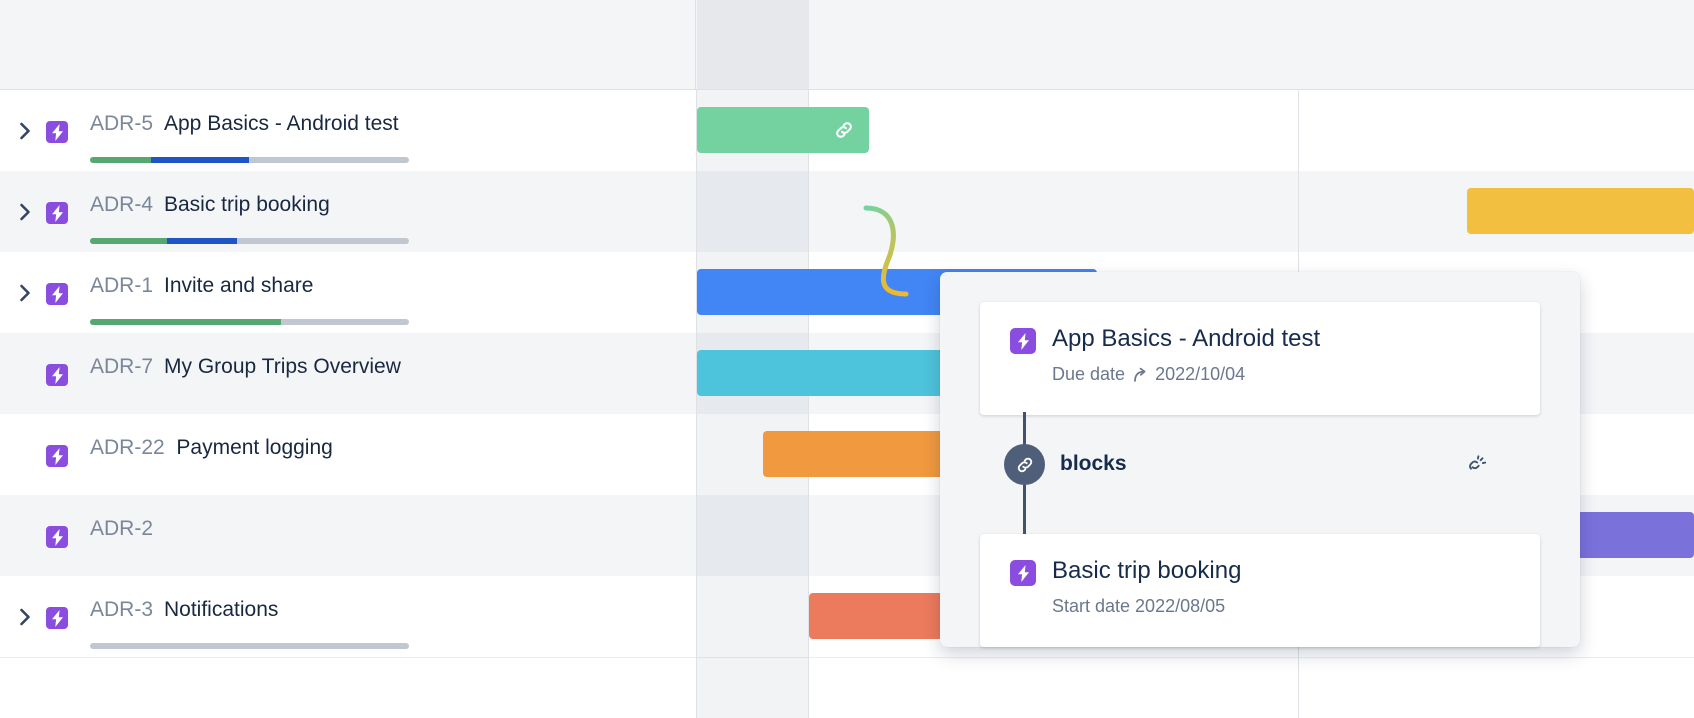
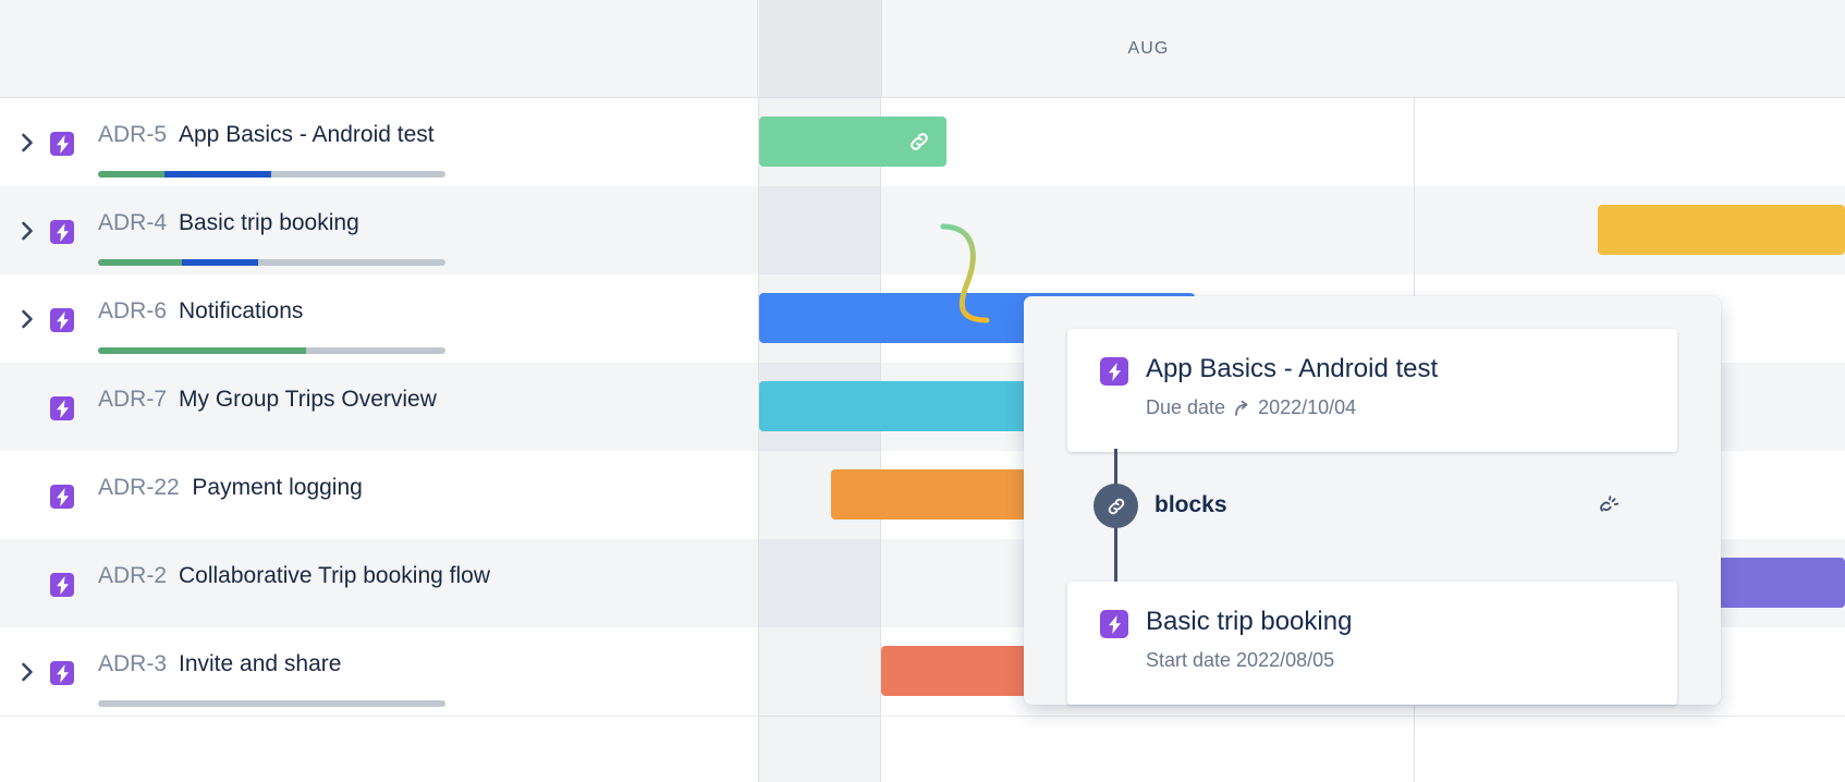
+ AUG
  ADR-5
  App Basics - Android test
  ADR-4
  Basic trip booking
- ADR-1
+ ADR-6
- Invite and share
+ Notifications
  ADR-7
  My Group Trips Overview
  ADR-22
  Payment logging
  ADR-2
+ Collaborative Trip booking flow
  ADR-3
- Notifications
+ Invite and share
  App Basics - Android test
  Due date
  2022/10/04
  blocks
  Basic trip booking
  Start date 2022/08/05
